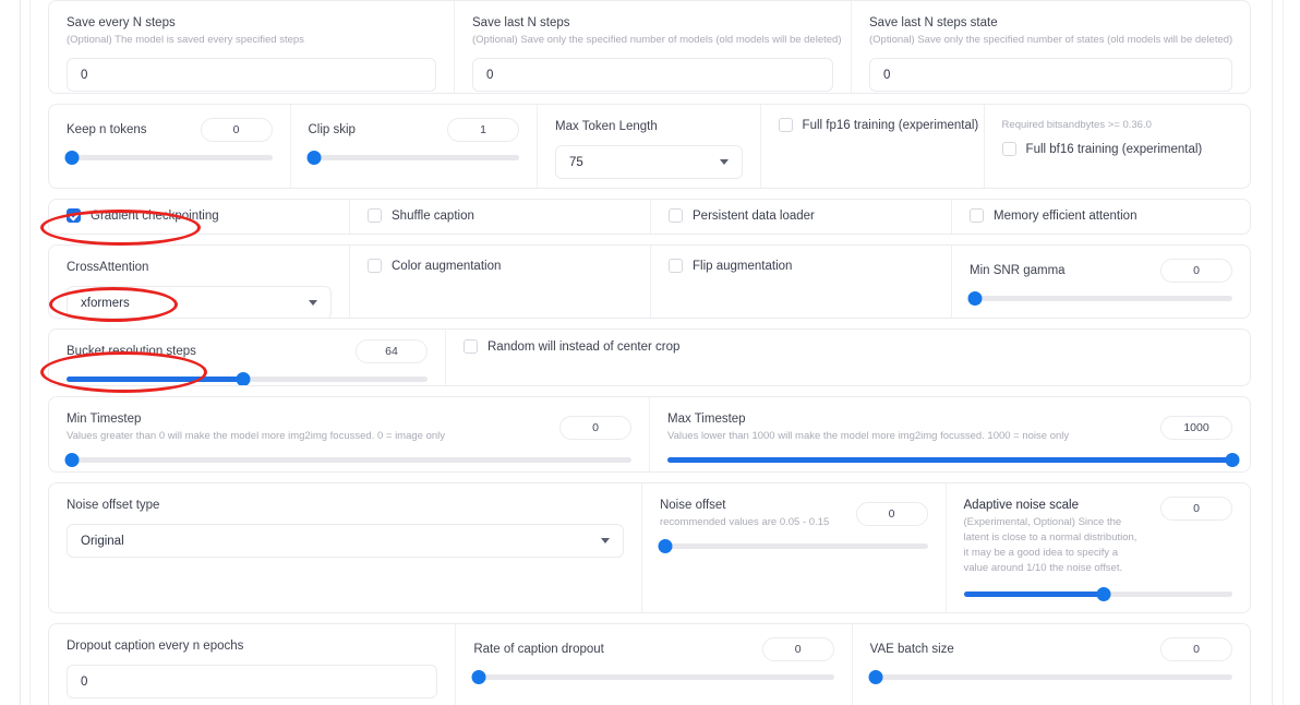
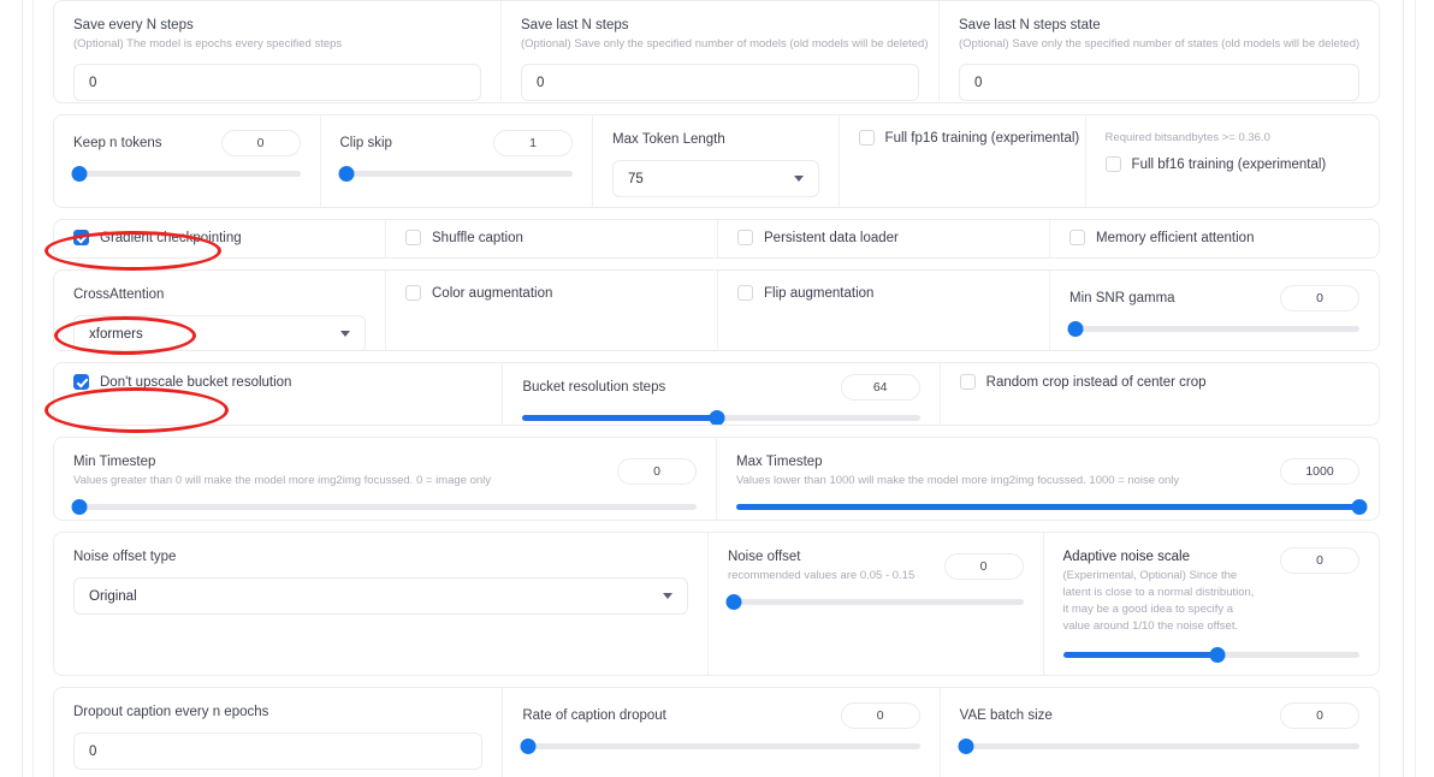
  Save every N steps
- (Optional) The model is saved every specified steps
+ (Optional) The model is epochs every specified steps
  0
  Save last N steps
  (Optional) Save only the specified number of models (old models will be deleted)
  0
  Save last N steps state
  (Optional) Save only the specified number of states (old models will be deleted)
  0
  Keep n tokens
  0
  Clip skip
  1
  Max Token Length
  75
  Full fp16 training (experimental)
  Required bitsandbytes >= 0.36.0
  Full bf16 training (experimental)
  Gradient checkpointing
  Shuffle caption
  Persistent data loader
  Memory efficient attention
  CrossAttention
  xformers
  Color augmentation
  Flip augmentation
  Min SNR gamma
  0
+ Don't upscale bucket resolution
  Bucket resolution steps
  64
- Random will instead of center crop
+ Random crop instead of center crop
  Min Timestep
  Values greater than 0 will make the model more img2img focussed. 0 = image only
  0
  Max Timestep
  Values lower than 1000 will make the model more img2img focussed. 1000 = noise only
  1000
  Noise offset type
  Original
  Noise offset
  recommended values are 0.05 - 0.15
  0
  Adaptive noise scale
  (Experimental, Optional) Since the latent is close to a normal distribution, it may be a good idea to specify a value around 1/10 the noise offset.
  0
  Dropout caption every n epochs
  0
  Rate of caption dropout
  0
  VAE batch size
  0
